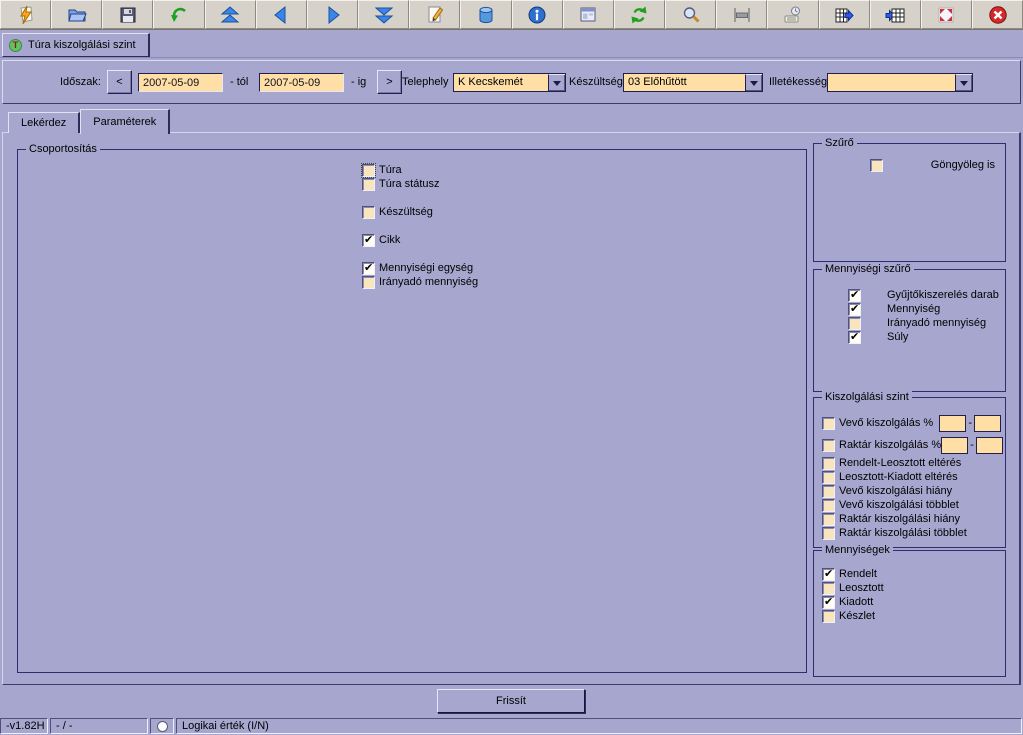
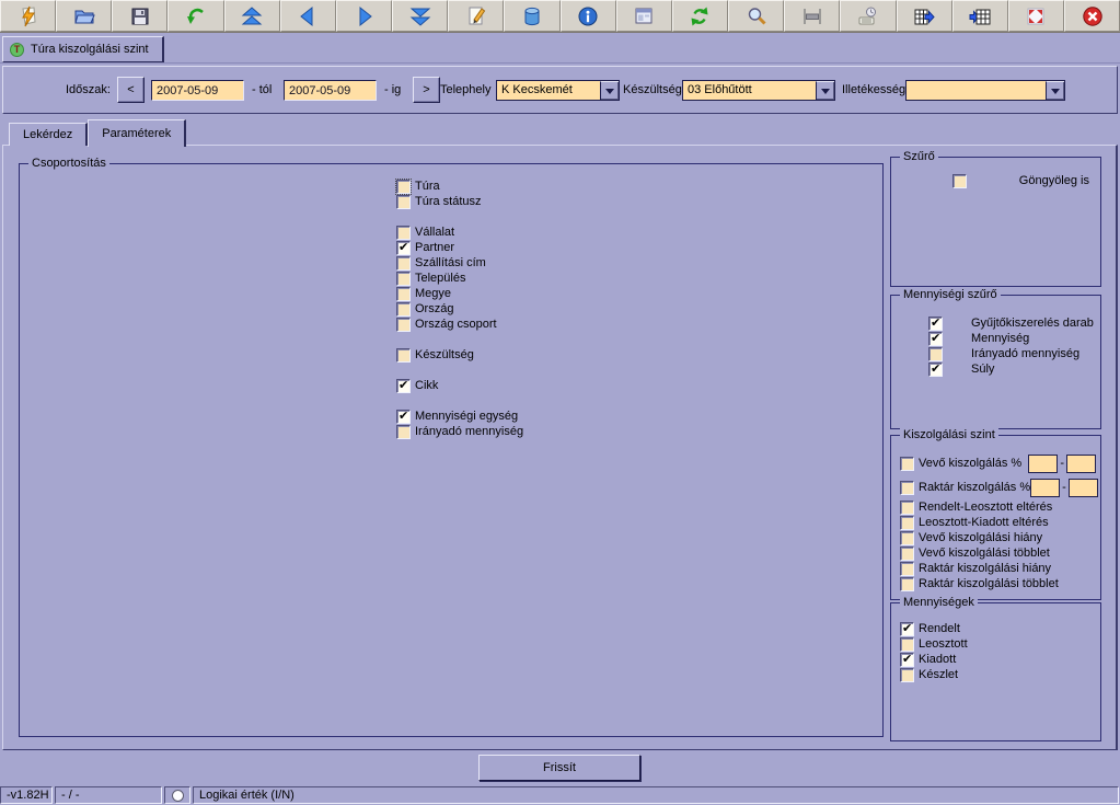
  T
  Túra kiszolgálási szint
  Időszak:
  <
  2007-05-09
  - tól
  2007-05-09
  - ig
  >
  Telephely
  K Kecskemét
  Készültség
  03 Előhűtött
  Illetékesség
  Lekérdez
  Paraméterek
  Csoportosítás
  Túra
  Túra státusz
+ Vállalat
+ Partner
+ Szállítási cím
+ Település
+ Megye
+ Ország
+ Ország csoport
  Készültség
  Cikk
  Mennyiségi egység
  Irányadó mennyiség
  Szűrő
  Göngyöleg is
  Mennyiségi szűrő
  Gyűjtőkiszerelés darab
  Mennyiség
  Irányadó mennyiség
  Súly
  Kiszolgálási szint
  Vevő kiszolgálás %
  -
  Raktár kiszolgálás %
  -
  Rendelt-Leosztott eltérés
  Leosztott-Kiadott eltérés
  Vevő kiszolgálási hiány
  Vevő kiszolgálási többlet
  Raktár kiszolgálási hiány
  Raktár kiszolgálási többlet
  Mennyiségek
  Rendelt
  Leosztott
  Kiadott
  Készlet
  Frissít
  -v1.82H
  - / -
  Logikai érték (I/N)
